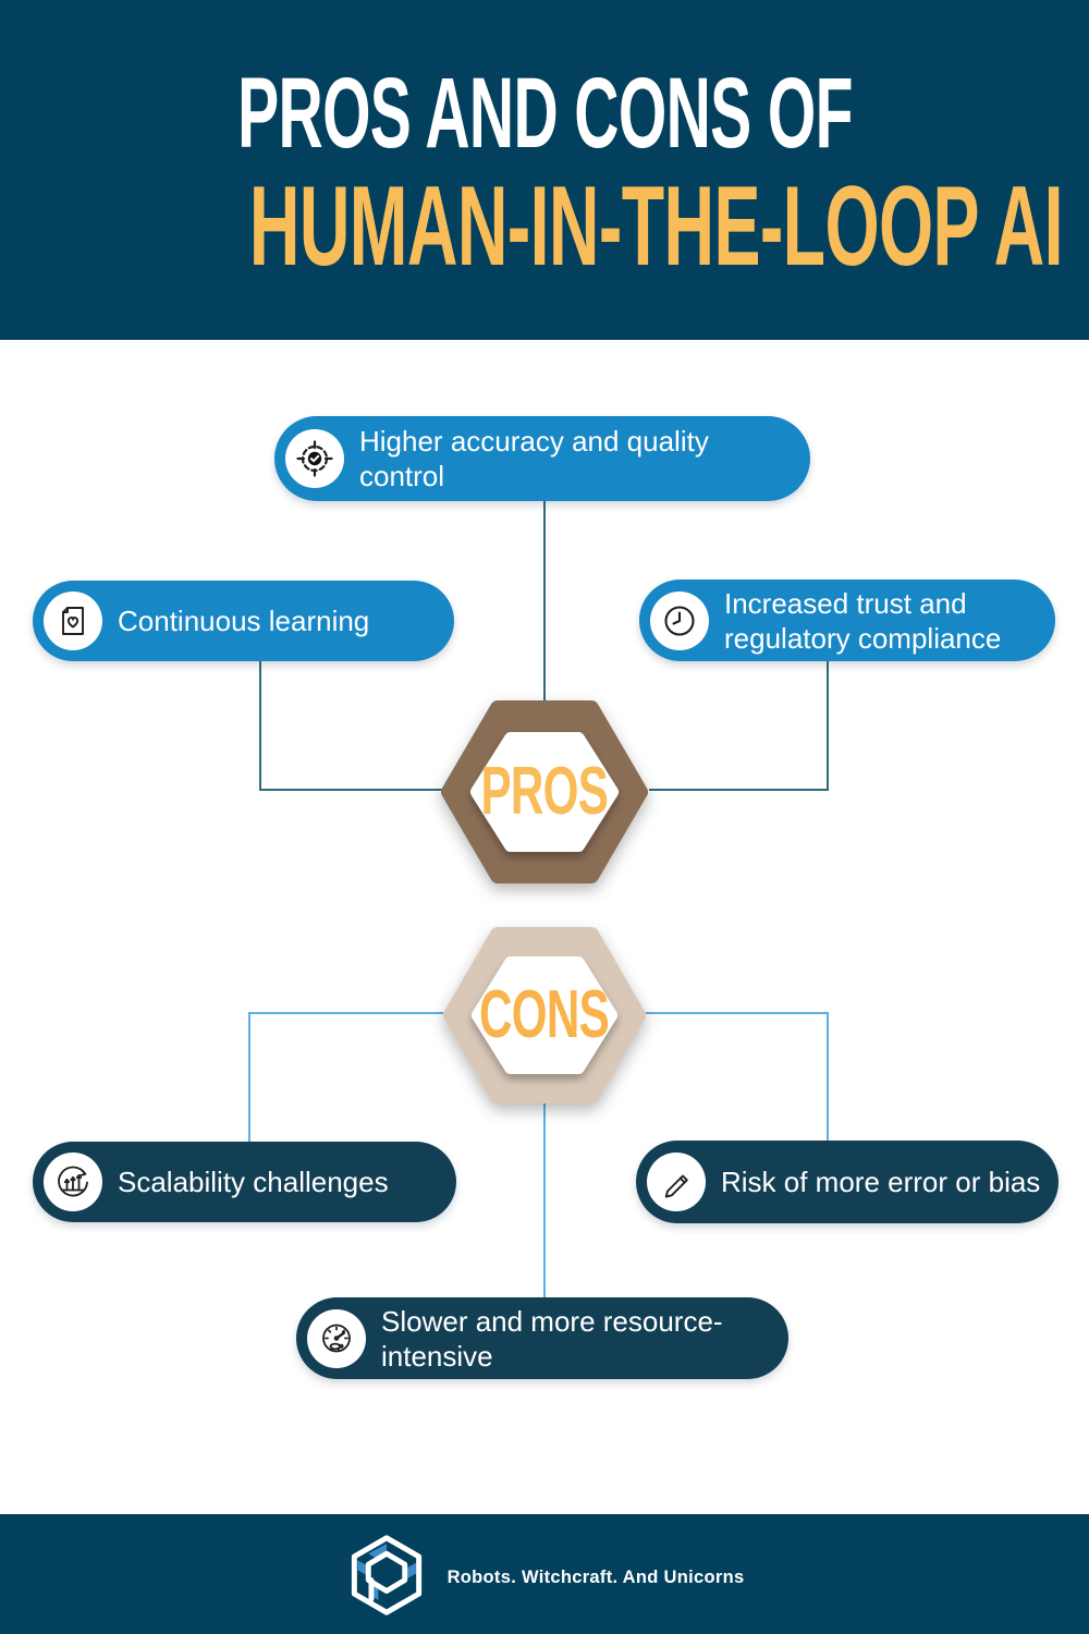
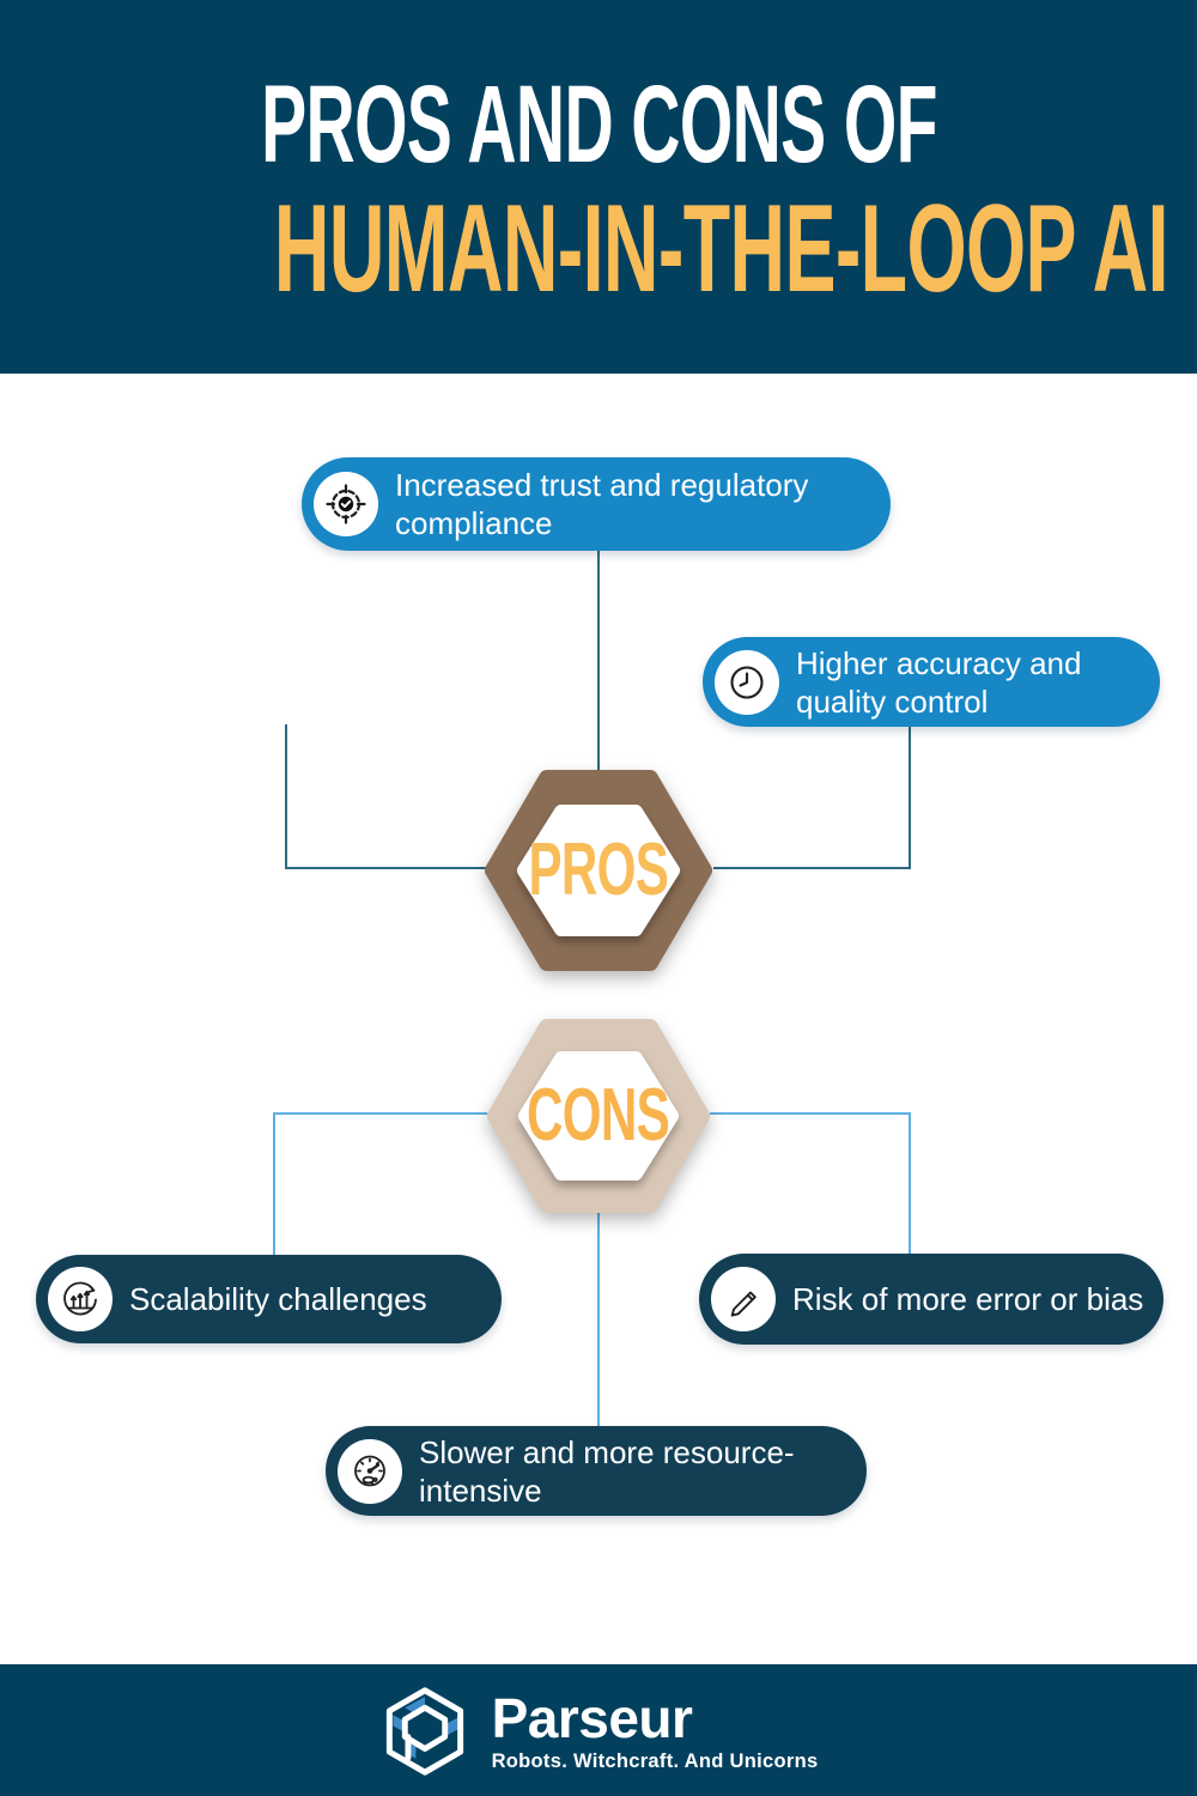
  PROS AND CONS OF
  HUMAN-IN-THE-LOOP AI
- Higher accuracy and quality control
+ Increased trust and regulatory compliance
- Continuous learning
- Increased trust and regulatory compliance
+ Higher accuracy and quality control
  PROS
  CONS
  Scalability challenges
  Risk of more error or bias
  Slower and more resource-intensive
+ Parseur
  Robots. Witchcraft. And Unicorns
